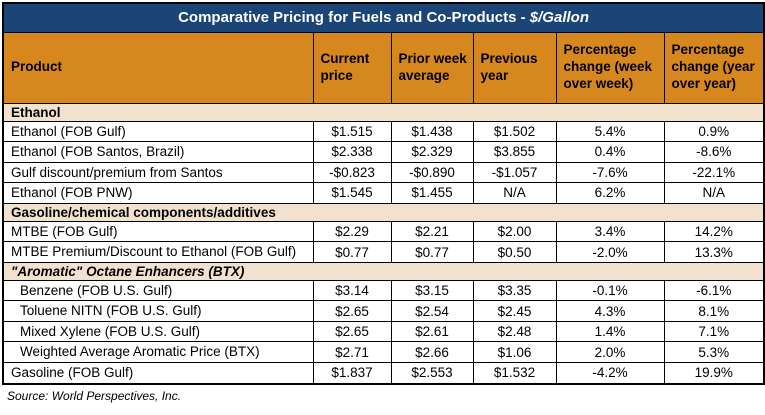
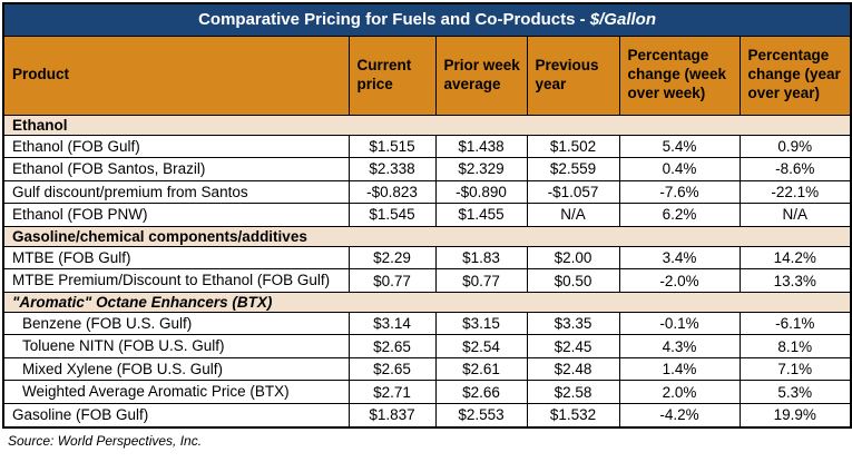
  Comparative Pricing for Fuels and Co-Products - $/Gallon
  Product	Current price	Prior week average	Previous year	Percentage change (week over week)	Percentage change (year over year)
  Ethanol
  Ethanol (FOB Gulf)	$1.515	$1.438	$1.502	5.4%	0.9%
- Ethanol (FOB Santos, Brazil)	$2.338	$2.329	$3.855	0.4%	-8.6%
+ Ethanol (FOB Santos, Brazil)	$2.338	$2.329	$2.559	0.4%	-8.6%
  Gulf discount/premium from Santos	-$0.823	-$0.890	-$1.057	-7.6%	-22.1%
  Ethanol (FOB PNW)	$1.545	$1.455	N/A	6.2%	N/A
  Gasoline/chemical components/additives
- MTBE (FOB Gulf)	$2.29	$2.21	$2.00	3.4%	14.2%
+ MTBE (FOB Gulf)	$2.29	$1.83	$2.00	3.4%	14.2%
  MTBE Premium/Discount to Ethanol (FOB Gulf)	$0.77	$0.77	$0.50	-2.0%	13.3%
  "Aromatic" Octane Enhancers (BTX)
  Benzene (FOB U.S. Gulf)	$3.14	$3.15	$3.35	-0.1%	-6.1%
  Toluene NITN (FOB U.S. Gulf)	$2.65	$2.54	$2.45	4.3%	8.1%
  Mixed Xylene (FOB U.S. Gulf)	$2.65	$2.61	$2.48	1.4%	7.1%
- Weighted Average Aromatic Price (BTX)	$2.71	$2.66	$1.06	2.0%	5.3%
+ Weighted Average Aromatic Price (BTX)	$2.71	$2.66	$2.58	2.0%	5.3%
  Gasoline (FOB Gulf)	$1.837	$2.553	$1.532	-4.2%	19.9%
  Source: World Perspectives, Inc.
